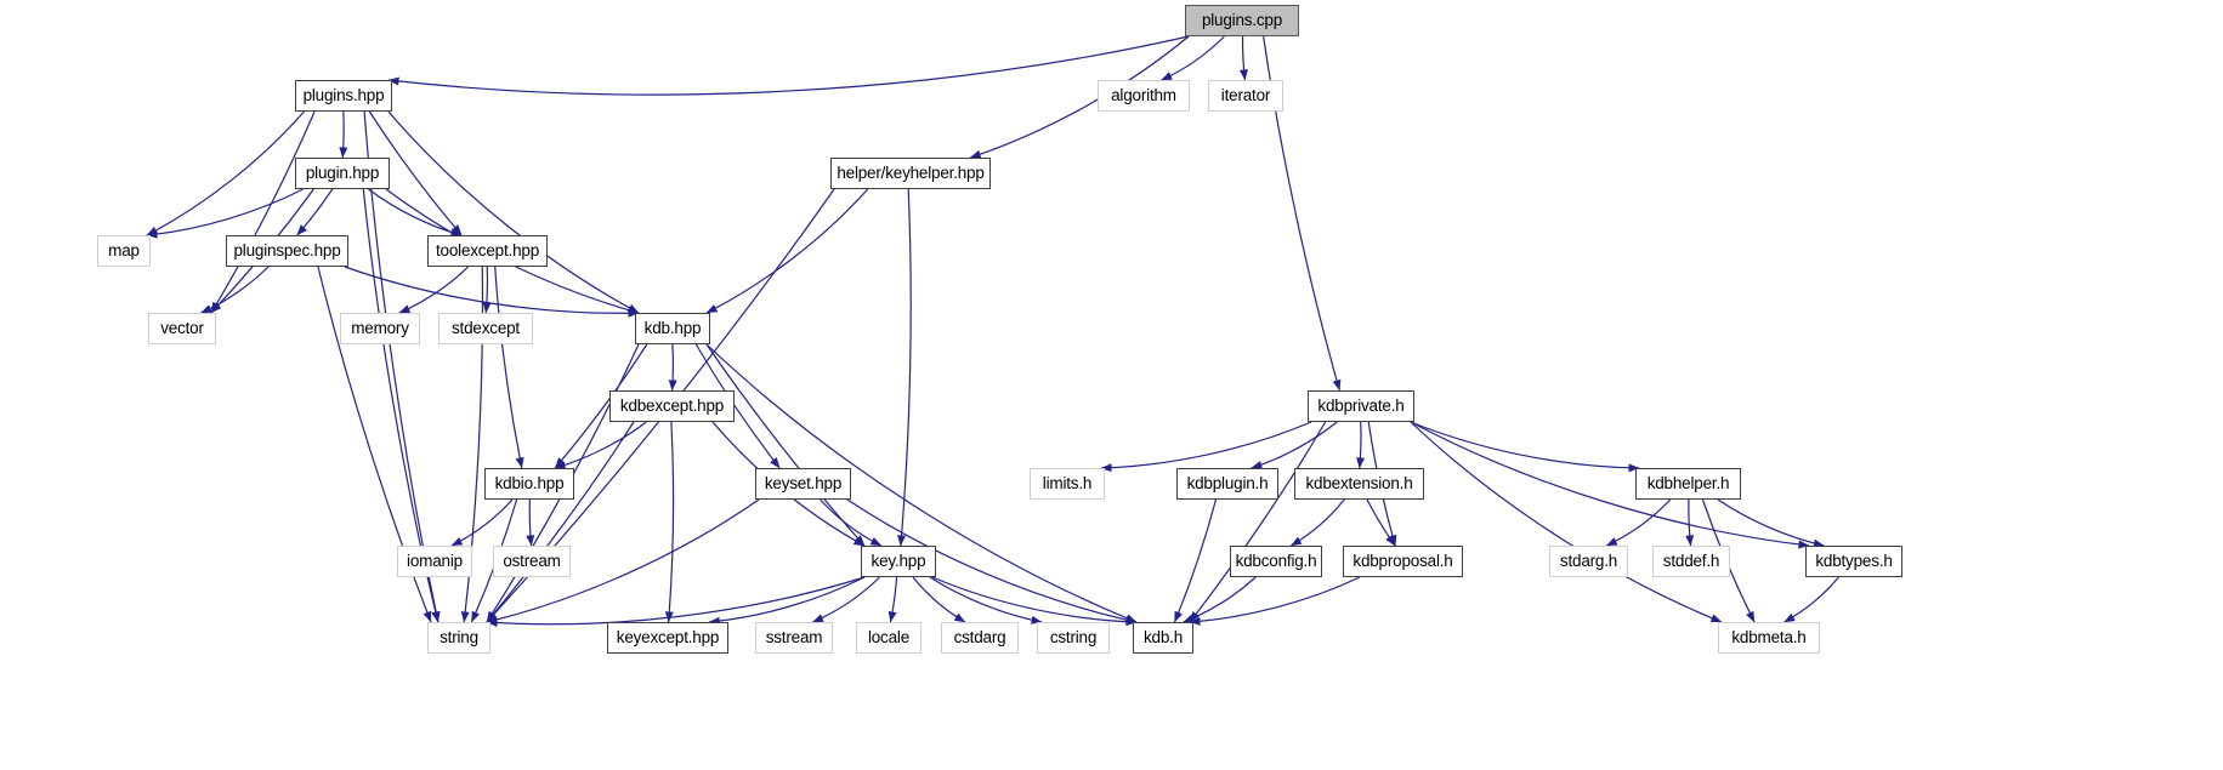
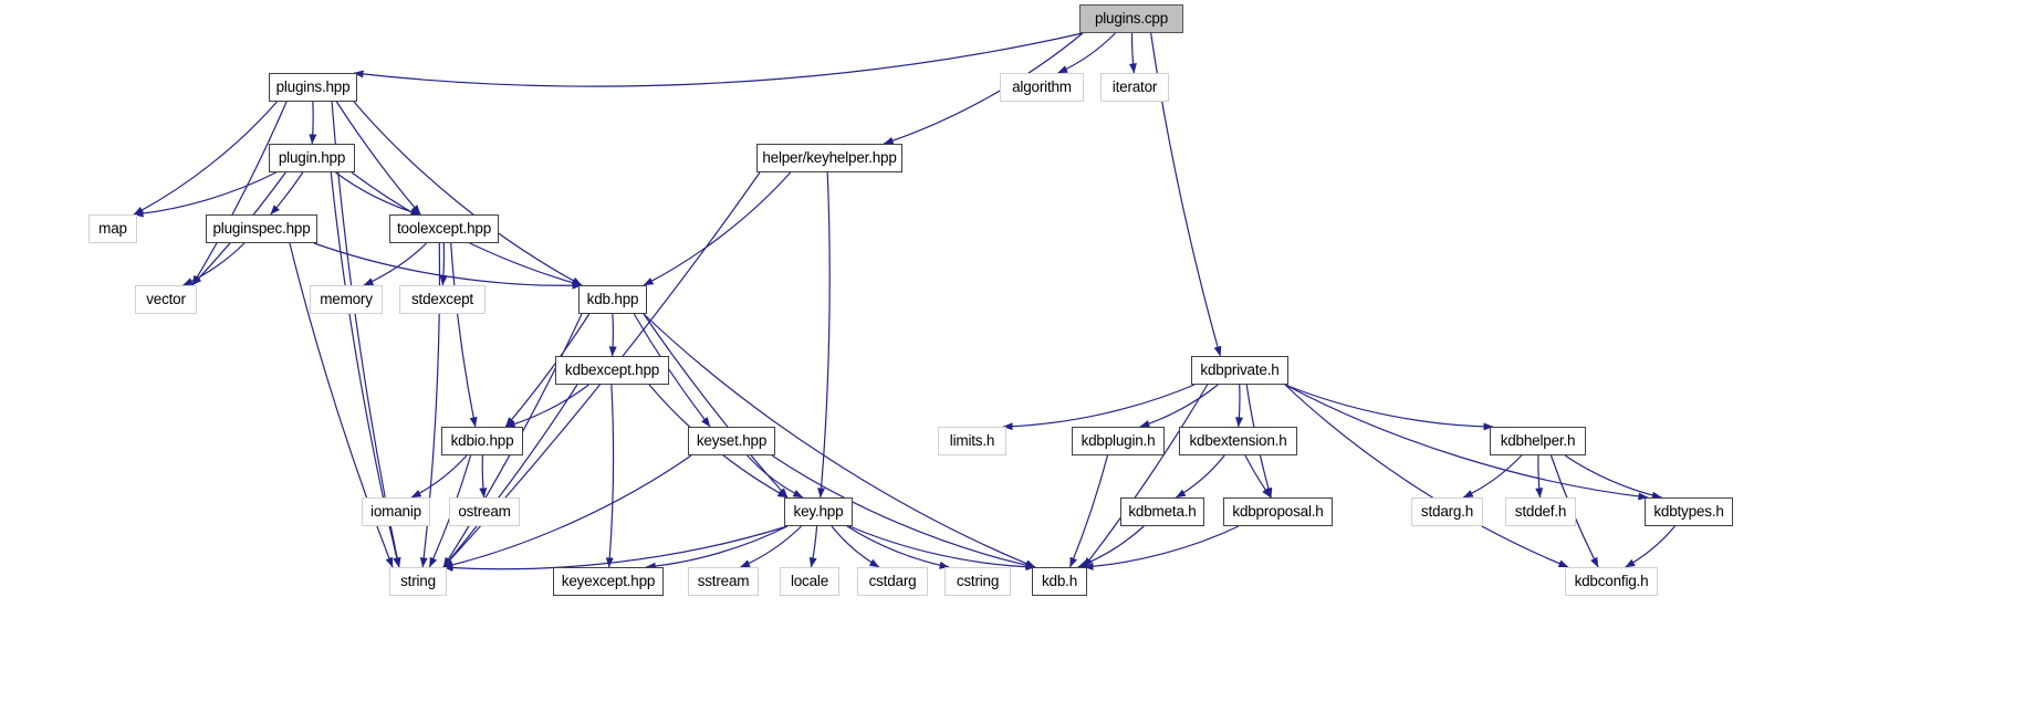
  plugins.cpp
  plugins.hpp
  algorithm
  iterator
  helper/keyhelper.hpp
  plugin.hpp
  map
  pluginspec.hpp
  toolexcept.hpp
  vector
  memory
  stdexcept
  kdb.hpp
  kdbexcept.hpp
  kdbprivate.h
  kdbio.hpp
  keyset.hpp
  limits.h
  kdbplugin.h
  kdbextension.h
  kdbhelper.h
  iomanip
  ostream
  key.hpp
- kdbconfig.h
+ kdbmeta.h
  kdbproposal.h
  stdarg.h
  stddef.h
  kdbtypes.h
  string
  keyexcept.hpp
  sstream
  locale
  cstdarg
  cstring
  kdb.h
- kdbmeta.h
+ kdbconfig.h
